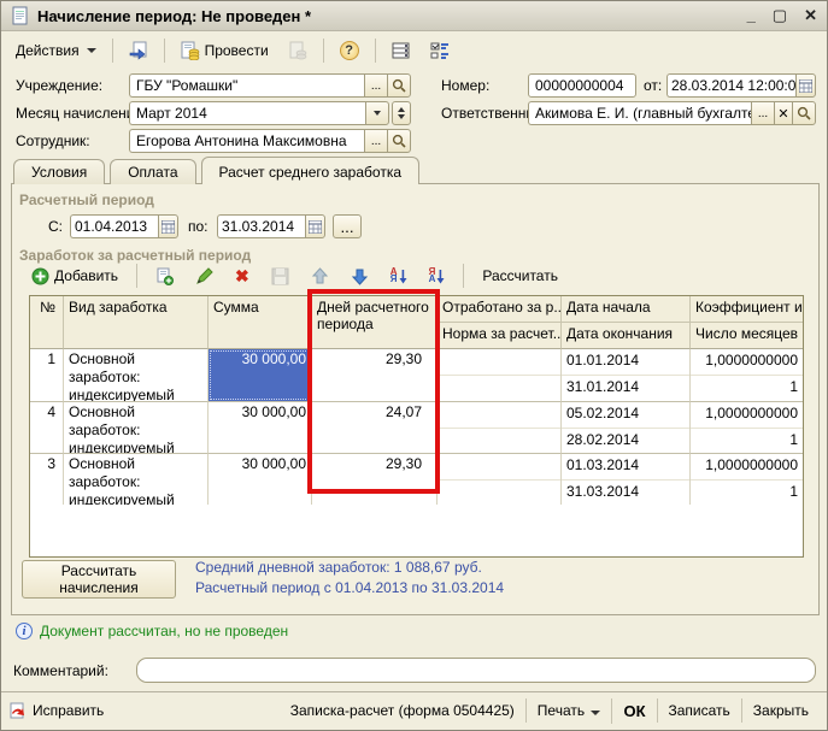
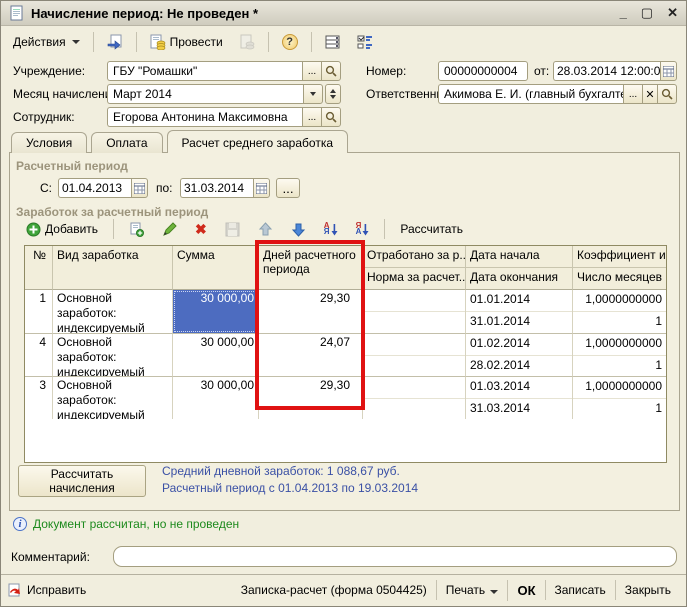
  Начисление период: Не проведен *
  _
  ▢
  ✕
  Действия
  Провести
  ?
  Учреждение:
  ГБУ "Ромашки"
  ...
  Месяц начислен
  Март 2014
  Сотрудник:
  Егорова Антонина Максимовна
  ...
  Номер:
  00000000004
  от:
  28.03.2014 12:00:0
  Ответственн
  Акимова Е. И. (главный бухгалт
  ...
  ✕
  Условия
  Оплата
  Расчет среднего заработка
  Расчетный период
  С:
  01.04.2013
  по:
  31.03.2014
  ...
  Заработок за расчетный период
  Добавить
  ✖
  А
  Я
  Я
  А
  Рассчитать
  №
  Вид заработка
  Сумма
  Дней расчетного периода
  Отработано за р..
  Норма за расчет..
  Дата начала
  Дата окончания
  Коэффициент и
  Число месяцев
  1
  Основной заработок: индексируемый
  30 000,00
  29,30
  01.01.2014
  31.01.2014
  1,0000000000
  1
  4
  Основной заработок: индексируемый
  30 000,00
  24,07
- 05.02.2014
+ 01.02.2014
  28.02.2014
  1,0000000000
  1
  3
  Основной заработок: индексируемый
  30 000,00
  29,30
  01.03.2014
  31.03.2014
  1,0000000000
  1
  Рассчитать начисления
  Средний дневной заработок: 1 088,67 руб.
- Расчетный период с 01.04.2013 по 31.03.2014
+ Расчетный период с 01.04.2013 по 19.03.2014
  i
  Документ рассчитан, но не проведен
  Комментарий:
  Исправить
  Записка-расчет (форма 0504425)
  Печать
  ОК
  Записать
  Закрыть
